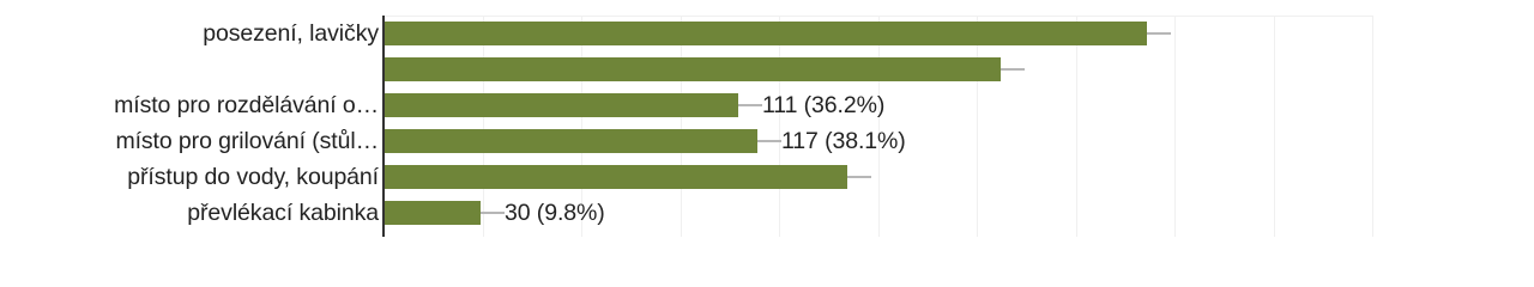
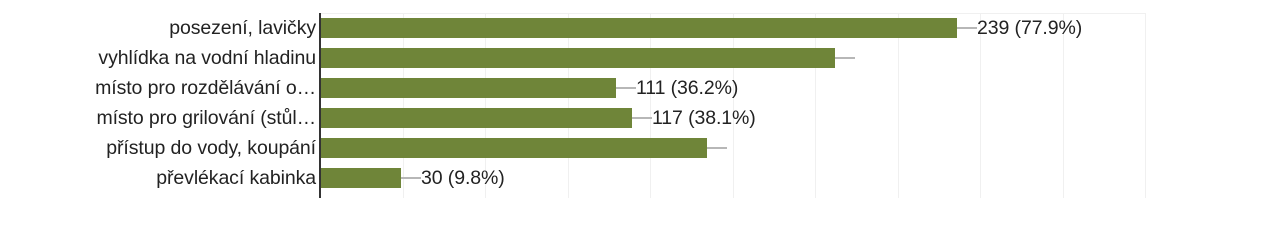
  posezení, lavičky
+ 239 (77.9%)
+ vyhlídka na vodní hladinu
  místo pro rozdělávání o…
  111 (36.2%)
  místo pro grilování (stůl…
  117 (38.1%)
  přístup do vody, koupání
  převlékací kabinka
  30 (9.8%)
